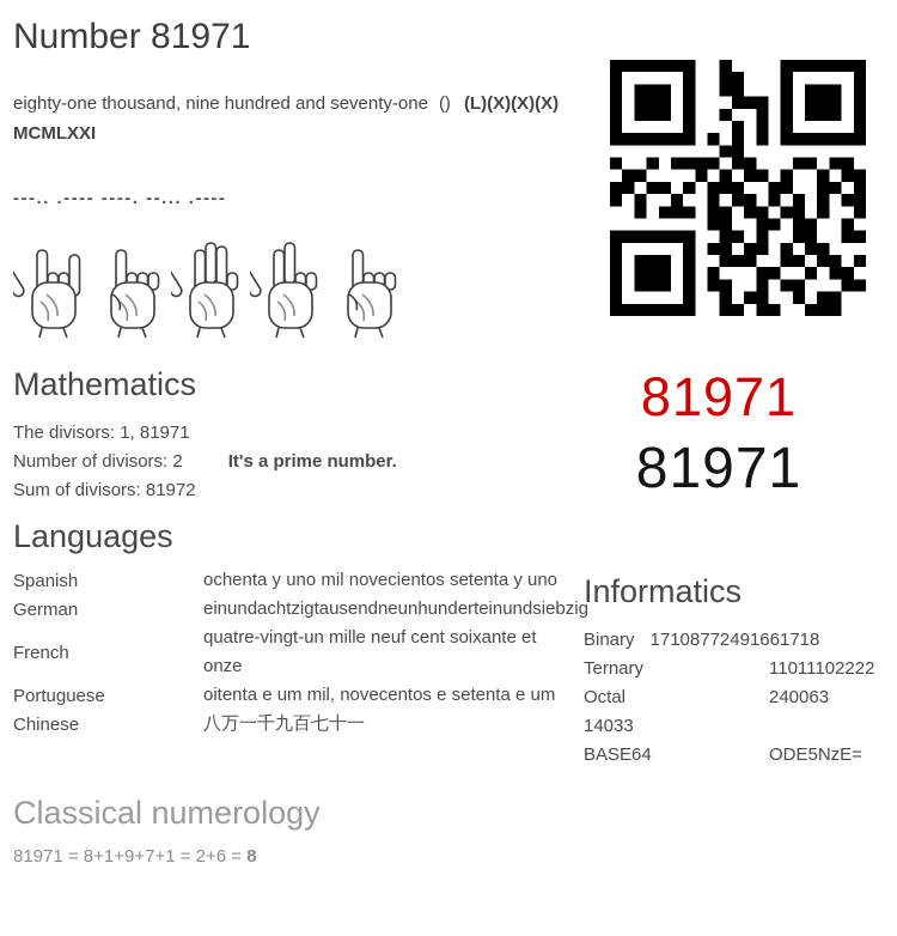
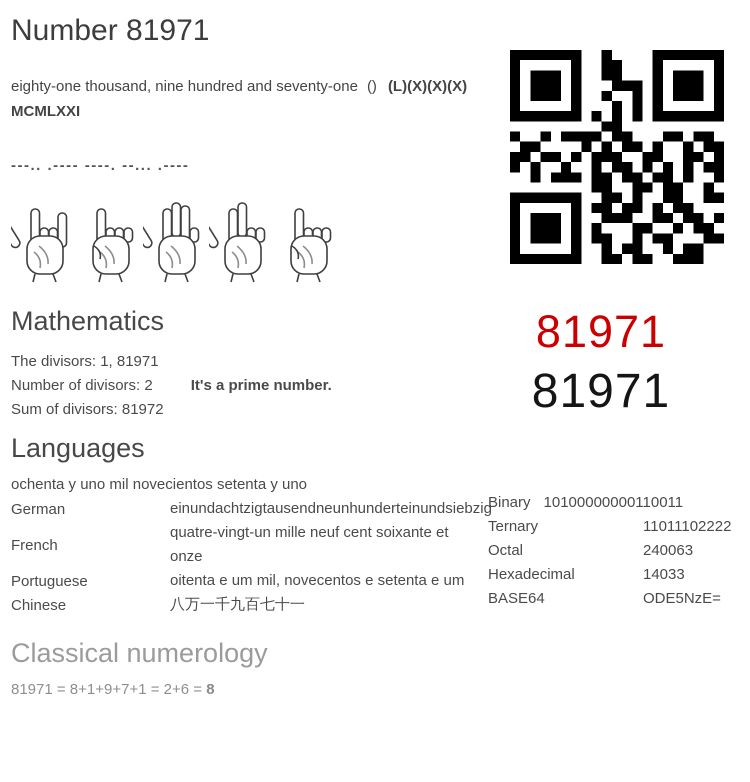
  Number 81971
  eighty-one thousand, nine hundred and seventy-one () (L)(X)(X)(X)MCMLXXI
  ---.. .---- ----. --... .----
  Mathematics
  The divisors: 1, 81971
  Number of divisors: 2 It's a prime number.
  Sum of divisors: 81972
  81971
  81971
  Languages
- Spanish
  ochenta y uno mil novecientos setenta y uno
  German
  einundachtzigtausendneunhunderteinundsiebzi
  French
  quatre-vingt-un mille neuf cent soixante et onze
  Portuguese
  oitenta e um mil, novecentos e setenta e um
  Chinese
  八万一千九百七十一
- Informatics
- Binary 17108772491661718
+ Binary 10100000000110011
  Ternary
  11011102222
  Octal
  240063
+ Hexadecimal
  14033
  BASE64
  ODE5NzE=
  Classical numerology
  81971 = 8+1+9+7+1 = 2+6 = 8
